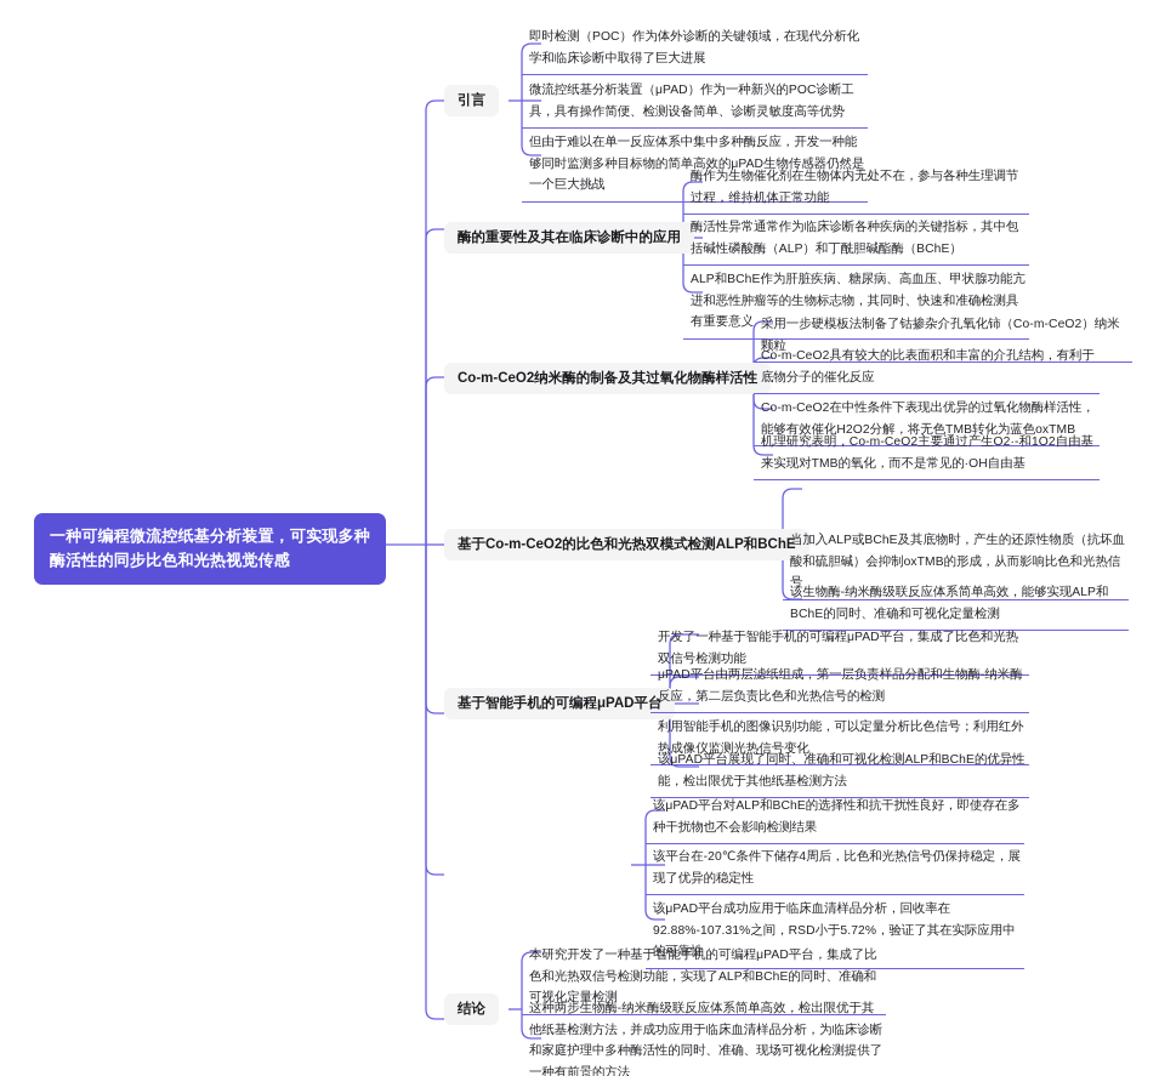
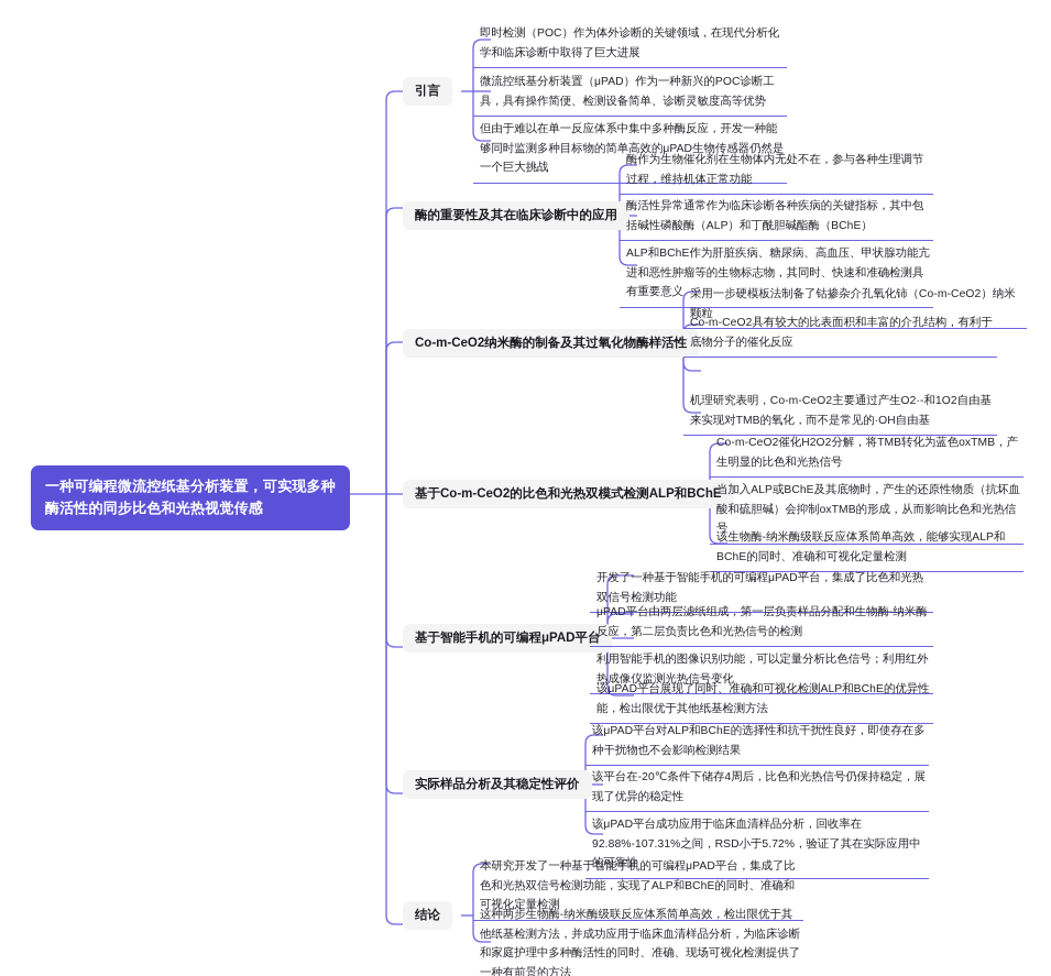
  一种可编程微流控纸基分析装置，可实现多种酶活性的同步比色和光热视觉传感
  引言
  酶的重要性及其在临床诊断中的应用
  Co-m-CeO2纳米酶的制备及其过氧化物酶样活性
  基于Co-m-CeO2的比色和光热双模式检测ALP和BChE
  基于智能手机的可编程μPAD平台
+ 实际样品分析及其稳定性评价
  结论
  即时检测（POC）作为体外诊断的关键领域，在现代分析化学和临床诊断中取得了巨大进展
  微流控纸基分析装置（μPAD）作为一种新兴的POC诊断工具，具有操作简便、检测设备简单、诊断灵敏度高等优势
  但由于难以在单一反应体系中集中多种酶反应，开发一种能够同时监测多种目标物的简单高效的μPAD生物传感器仍然是一个巨大挑战
  酶作为生物催化剂在生物体内无处不在，参与各种生理调节过程，维持机体正常功能
  酶活性异常通常作为临床诊断各种疾病的关键指标，其中包括碱性磷酸酶（ALP）和丁酰胆碱酯酶（BChE）
  ALP和BChE作为肝脏疾病、糖尿病、高血压、甲状腺功能亢进和恶性肿瘤等的生物标志物，其同时、快速和准确检测具有重要意义
  采用一步硬模板法制备了钴掺杂介孔氧化铈（Co-m-CeO2）纳米颗粒
  Co-m-CeO2具有较大的比表面积和丰富的介孔结构，有利于底物分子的催化反应
- Co-m-CeO2在中性条件下表现出优异的过氧化物酶样活性，能够有效催化H2O2分解，将无色TMB转化为蓝色oxTMB
  机理研究表明，Co-m-CeO2主要通过产生O2·-和1O2自由基来实现对TMB的氧化，而不是常见的·OH自由基
+ Co-m-CeO2催化H2O2分解，将TMB转化为蓝色oxTMB，产生明显的比色和光热信号
  当加入ALP或BChE及其底物时，产生的还原性物质（抗坏血酸和硫胆碱）会抑制oxTMB的形成，从而影响比色和光热信号
  该生物酶-纳米酶级联反应体系简单高效，能够实现ALP和BChE的同时、准确和可视化定量检测
  开发了一种基于智能手机的可编程μPAD平台，集成了比色和光热双信号检测功能
  μPAD平台由两层滤纸组成，第一层负责样品分配和生物酶-纳米酶反应，第二层负责比色和光热信号的检测
  利用智能手机的图像识别功能，可以定量分析比色信号；利用红外热成像仪监测光热信号变化
  该μPAD平台展现了同时、准确和可视化检测ALP和BChE的优异性能，检出限优于其他纸基检测方法
  该μPAD平台对ALP和BChE的选择性和抗干扰性良好，即使存在多种干扰物也不会影响检测结果
  该平台在-20℃条件下储存4周后，比色和光热信号仍保持稳定，展现了优异的稳定性
  该μPAD平台成功应用于临床血清样品分析，回收率在92.88%-107.31%之间，RSD小于5.72%，验证了其在实际应用中的可靠性
  本研究开发了一种基于智能手机的可编程μPAD平台，集成了比色和光热双信号检测功能，实现了ALP和BChE的同时、准确和可视化定量检测
  这种两步生物酶-纳米酶级联反应体系简单高效，检出限优于其他纸基检测方法，并成功应用于临床血清样品分析，为临床诊断和家庭护理中多种酶活性的同时、准确、现场可视化检测提供了一种有前景的方法
